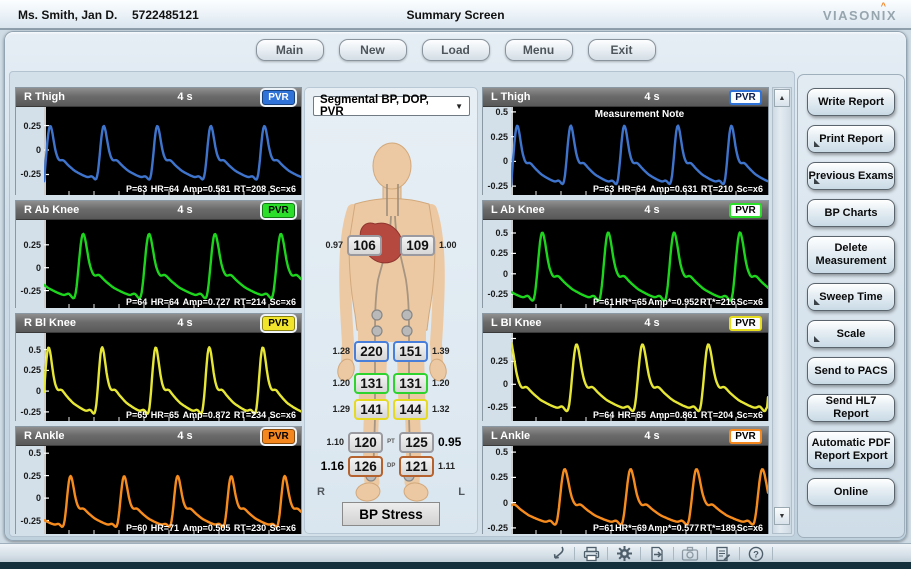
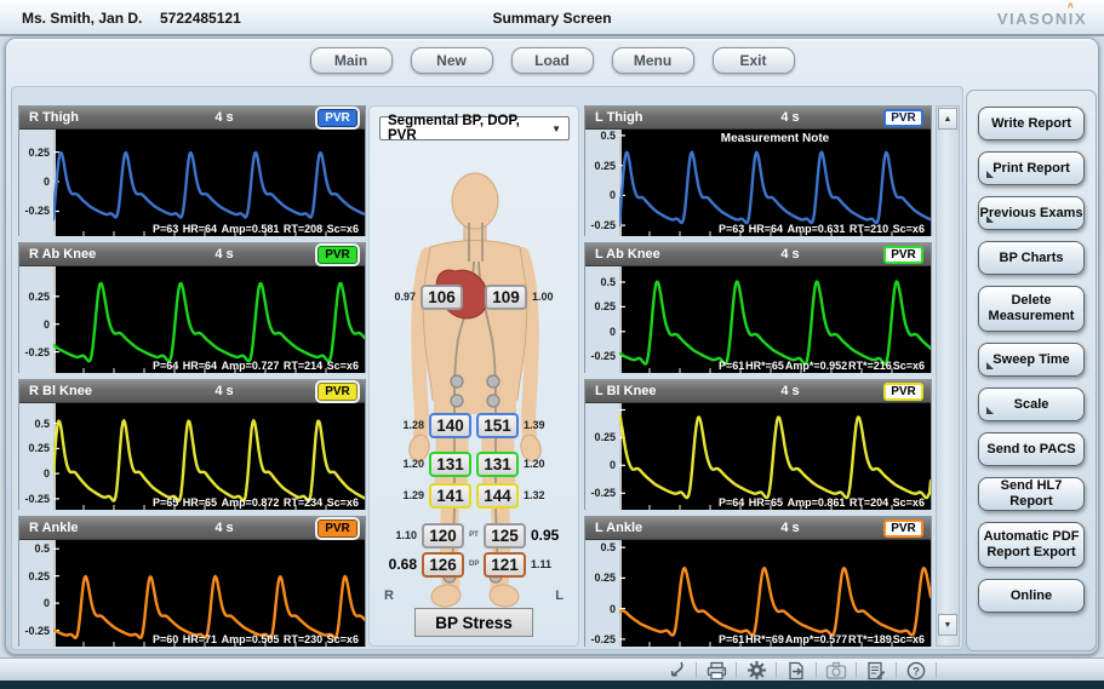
  Ms. Smith, Jan D.
  5722485121
  Summary Screen
  VIASONIX
  Main
  New
  Load
  Menu
  Exit
  R Thigh
  4 s
  PVR
  0.25
  0
  -0.25
  P=63
  HR=64
  Amp=0.581
  RT=208
  Sc=x6
  R Ab Knee
  4 s
  PVR
  0.25
  0
  -0.25
  P=64
  HR=64
  Amp=0.727
  RT=214
  Sc=x6
  R Bl Knee
  4 s
  PVR
  0.5
  0.25
  0
  -0.25
  P=65
  HR=65
  Amp=0.872
  RT=234
  Sc=x6
  R Ankle
  4 s
  PVR
  0.5
  0.25
  0
  -0.25
  P=60
  HR=71
  Amp=0.505
  RT=230
  Sc=x6
  Segmental BP, DOP, PVR
  ▼
  0.97
  106
  109
  1.00
  1.28
- 220
+ 140
  151
  1.39
  1.20
  131
  131
  1.20
  1.29
  141
  144
  1.32
  1.10
  120
  125
  0.95
- 1.16
+ 0.68
  126
  121
  1.11
  R
  L
  BP Stress
  L Thigh
  4 s
  PVR
  0.5
  0.25
  0
  -0.25
  Measurement Note
  P=63
  HR=64
  Amp=0.631
  RT=210
  Sc=x6
  L Ab Knee
  4 s
  PVR
  0.5
  0.25
  0
  -0.25
  P=61
  HR*=65
  Amp*=0.952
  RT*=216
  Sc=x6
  L Bl Knee
  4 s
  PVR
  0.25
  0
  -0.25
  P=64
  HR=65
  Amp=0.861
  RT=204
  Sc=x6
  L Ankle
  4 s
  PVR
  0.5
  0.25
  0
  -0.25
  P=61
  HR*=69
  Amp*=0.577
  RT*=189
  Sc=x6
  Write Report
  Print Report
  Previous Exams
  BP Charts
  Delete
  Measurement
  Sweep Time
  Scale
  Send to PACS
  Send HL7 Report
  Automatic PDF
  Report Export
  Online
  ?
